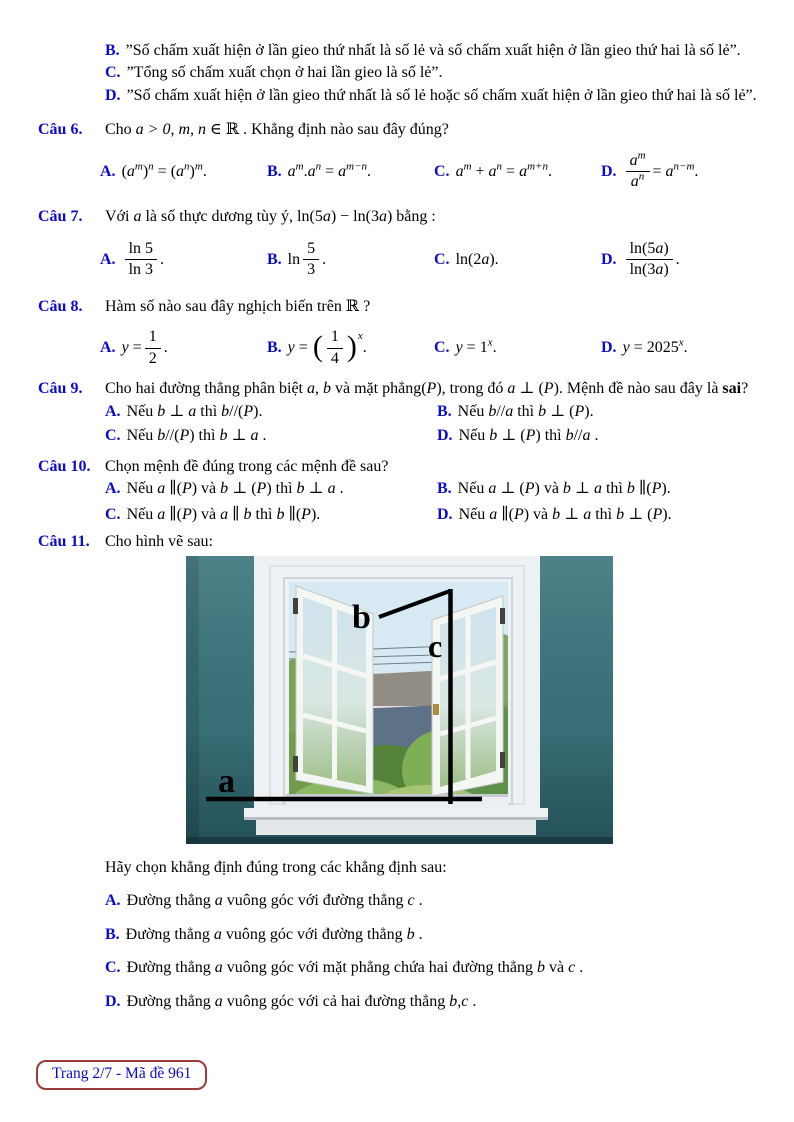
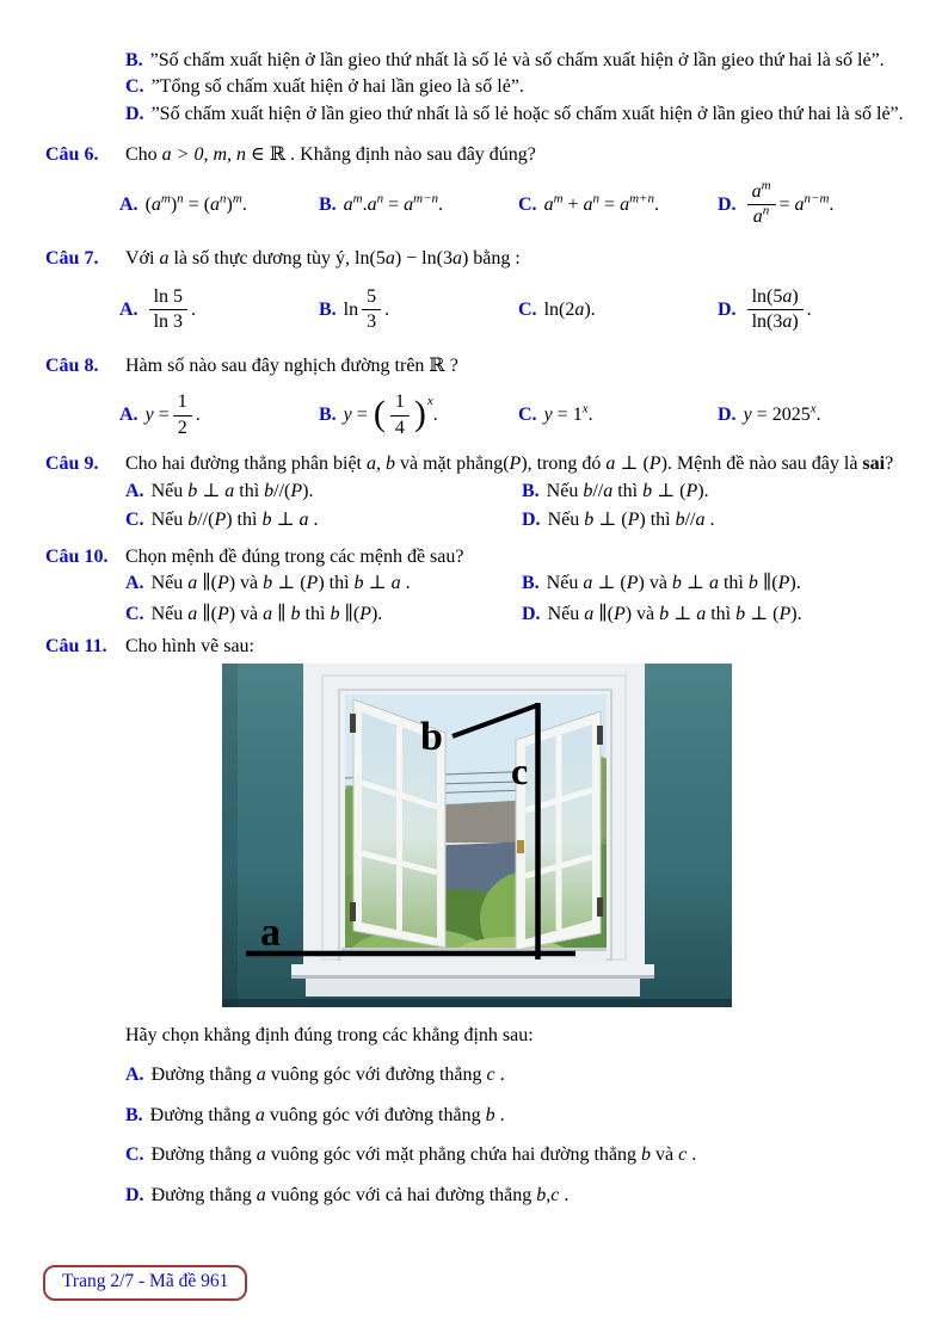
  B. ”Số chấm xuất hiện ở lần gieo thứ nhất là số lẻ và số chấm xuất hiện ở lần gieo thứ hai là số lẻ”.
- C. ”Tổng số chấm xuất chọn ở hai lần gieo là số lẻ”.
+ C. ”Tổng số chấm xuất hiện ở hai lần gieo là số lẻ”.
  D. ”Số chấm xuất hiện ở lần gieo thứ nhất là số lẻ hoặc số chấm xuất hiện ở lần gieo thứ hai là số lẻ”.
  Câu 6.
  Cho a > 0, m, n ∈ ℝ . Khẳng định nào sau đây đúng?
  A.
  (am)n = (an)m.
  B.
  am.an = am−n.
  C.
  am + an = am+n.
  D.
  am
  an
  = an−m.
  Câu 7.
  Với a là số thực dương tùy ý, ln(5a) − ln(3a) bằng :
  A.
  ln 5
  ln 3
  .
  B.
  ln
  5
  3
  .
  C.
  ln(2a).
  D.
  ln(5a)
  ln(3a)
  .
  Câu 8.
- Hàm số nào sau đây nghịch biến trên ℝ ?
+ Hàm số nào sau đây nghịch đường trên ℝ ?
  A.
  y =
  1
  2
  .
  B.
  y = (
  1
  4
  )x.
  C.
  y = 1x.
  D.
  y = 2025x.
  Câu 9.
  Cho hai đường thẳng phân biệt a, b và mặt phẳng(P), trong đó a ⊥ (P). Mệnh đề nào sau đây là sai?
  A. Nếu b ⊥ a thì b//(P).
  B. Nếu b//a thì b ⊥ (P).
  C. Nếu b//(P) thì b ⊥ a .
  D. Nếu b ⊥ (P) thì b//a .
  Câu 10.
  Chọn mệnh đề đúng trong các mệnh đề sau?
  A. Nếu a ∥(P) và b ⊥ (P) thì b ⊥ a .
  B. Nếu a ⊥ (P) và b ⊥ a thì b ∥(P).
  C. Nếu a ∥(P) và a ∥ b thì b ∥(P).
  D. Nếu a ∥(P) và b ⊥ a thì b ⊥ (P).
  Câu 11.
  Cho hình vẽ sau:
  a
  b
  c
  Hãy chọn khẳng định đúng trong các khẳng định sau:
  A. Đường thẳng a vuông góc với đường thẳng c .
  B. Đường thẳng a vuông góc với đường thẳng b .
  C. Đường thẳng a vuông góc với mặt phẳng chứa hai đường thẳng b và c .
  D. Đường thẳng a vuông góc với cả hai đường thẳng b,c .
  Trang 2/7 - Mã đề 961
